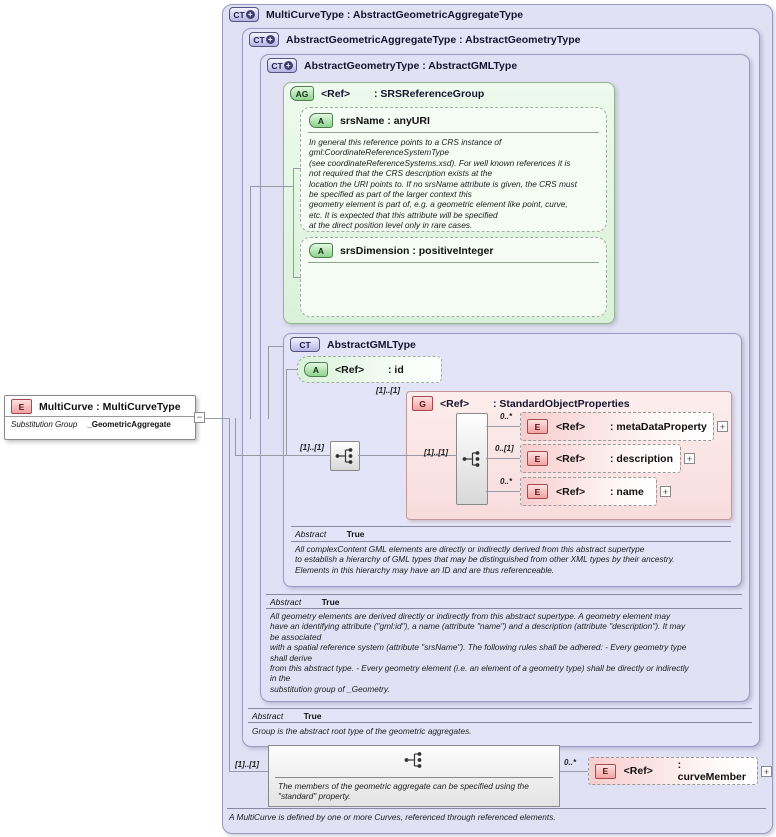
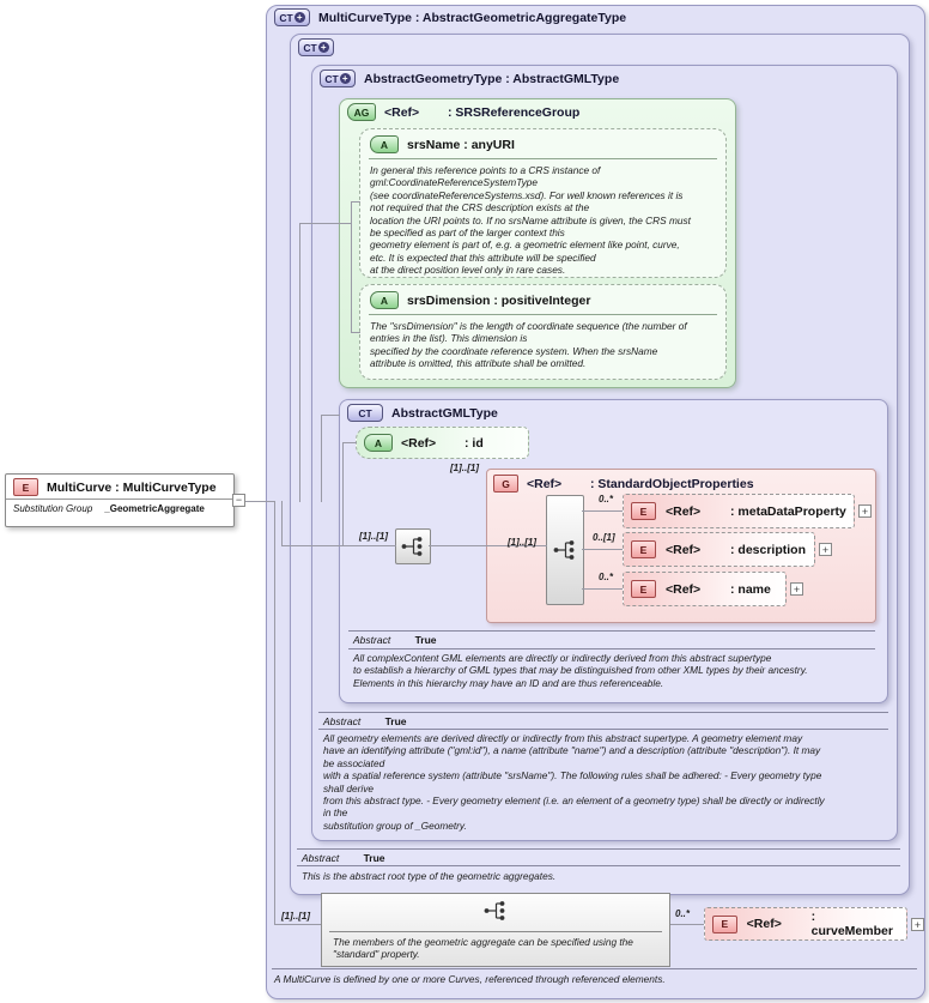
  A
  srsName : anyURI
  In general this reference points to a CRS instance of
  gml:CoordinateReferenceSystemType
  (see coordinateReferenceSystems.xsd). For well known references it is
  not required that the CRS description exists at the
  location the URI points to. If no srsName attribute is given, the CRS must
  be specified as part of the larger context this
  geometry element is part of, e.g. a geometric element like point, curve,
  etc. It is expected that this attribute will be specified
  at the direct position level only in rare cases.
  A
  srsDimension : positiveInteger
+ The "srsDimension" is the length of coordinate sequence (the number of
+ entries in the list). This dimension is
+ specified by the coordinate reference system. When the srsName
+ attribute is omitted, this attribute shall be omitted.
  A
  <Ref>
  : id
  G
  <Ref>
  : StandardObjectProperties
  E
  <Ref>
  : metaDataProperty
  +
  E
  <Ref>
  : description
  +
  E
  <Ref>
  : name
  +
  CT
  +
  MultiCurveType : AbstractGeometricAggregateType
  CT
  +
- AbstractGeometricAggregateType : AbstractGeometryType
  CT
  +
  AbstractGeometryType : AbstractGMLType
  AG
  <Ref>
  : SRSReferenceGroup
  CT
  AbstractGMLType
  [1]..[1]
  [1]..[1]
  [1]..[1]
  0..*
  0..[1]
  0..*
  Abstract True
  All complexContent GML elements are directly or indirectly derived from this abstract supertype
  to establish a hierarchy of GML types that may be distinguished from other XML types by their ancestry.
  Elements in this hierarchy may have an ID and are thus referenceable.
  Abstract True
  All geometry elements are derived directly or indirectly from this abstract supertype. A geometry element may
  have an identifying attribute ("gml:id"), a name (attribute "name") and a description (attribute "description"). It may
  be associated
  with a spatial reference system (attribute "srsName"). The following rules shall be adhered: - Every geometry type
  shall derive
  from this abstract type. - Every geometry element (i.e. an element of a geometry type) shall be directly or indirectly
  in the
  substitution group of _Geometry.
  Abstract True
- Group is the abstract root type of the geometric aggregates.
+ This is the abstract root type of the geometric aggregates.
  The members of the geometric aggregate can be specified using the
  "standard" property.
  [1]..[1]
  0..*
  E
  <Ref>
  : curveMember
  +
  A MultiCurve is defined by one or more Curves, referenced through referenced elements.
  E
  MultiCurve : MultiCurveType
  Substitution Group
  _GeometricAggregate
  −
